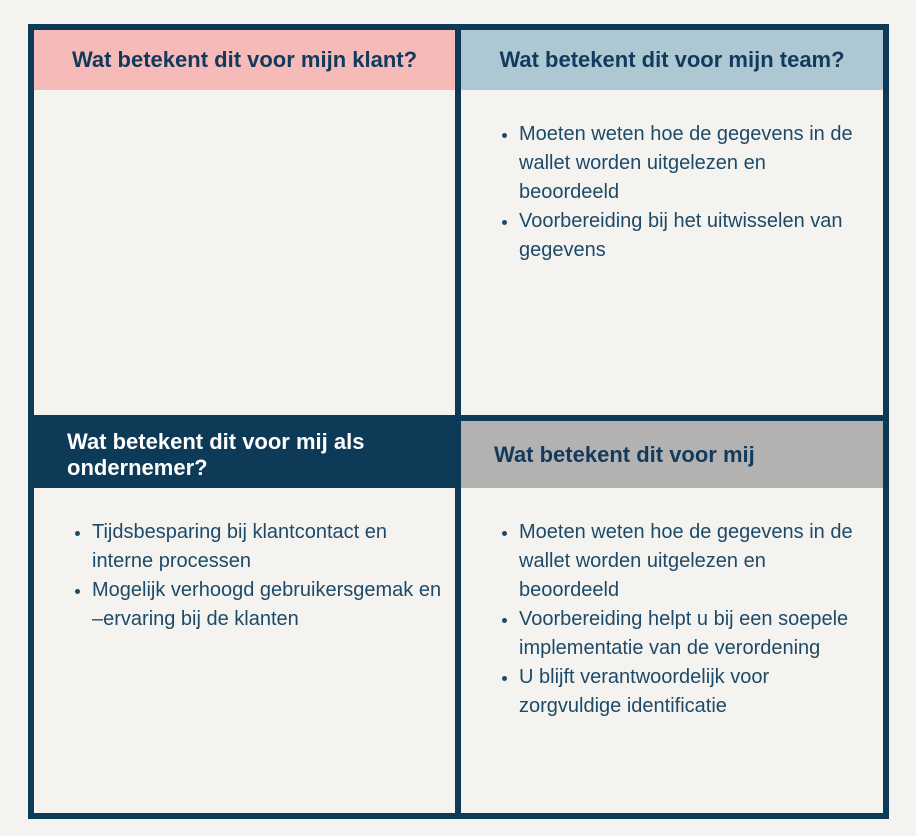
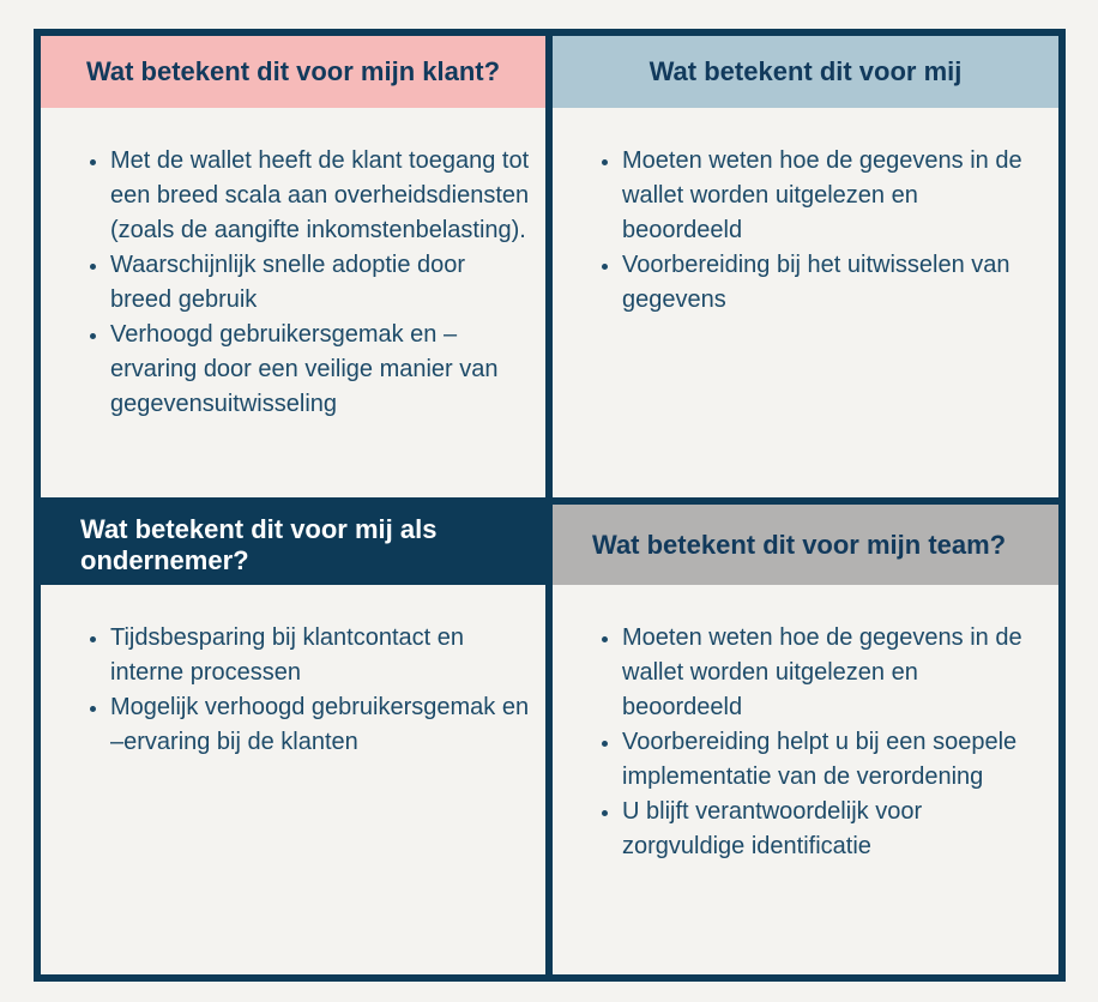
  Wat betekent dit voor mijn klant?
+ Met de wallet heeft de klant toegang tot een breed scala aan overheidsdiensten (zoals de aangifte inkomstenbelasting).
+ Waarschijnlijk snelle adoptie door breed gebruik
+ Verhoogd gebruikersgemak en –ervaring door een veilige manier van gegevensuitwisseling
- Wat betekent dit voor mijn team?
+ Wat betekent dit voor mij
  Moeten weten hoe de gegevens in de wallet worden uitgelezen en beoordeeld
  Voorbereiding bij het uitwisselen van gegevens
  Wat betekent dit voor mij als
  ondernemer?
  Tijdsbesparing bij klantcontact en interne processen
  Mogelijk verhoogd gebruikersgemak en –ervaring bij de klanten
- Wat betekent dit voor mij
+ Wat betekent dit voor mijn team?
  Moeten weten hoe de gegevens in de wallet worden uitgelezen en beoordeeld
  Voorbereiding helpt u bij een soepele implementatie van de verordening
  U blijft verantwoordelijk voor zorgvuldige identificatie
